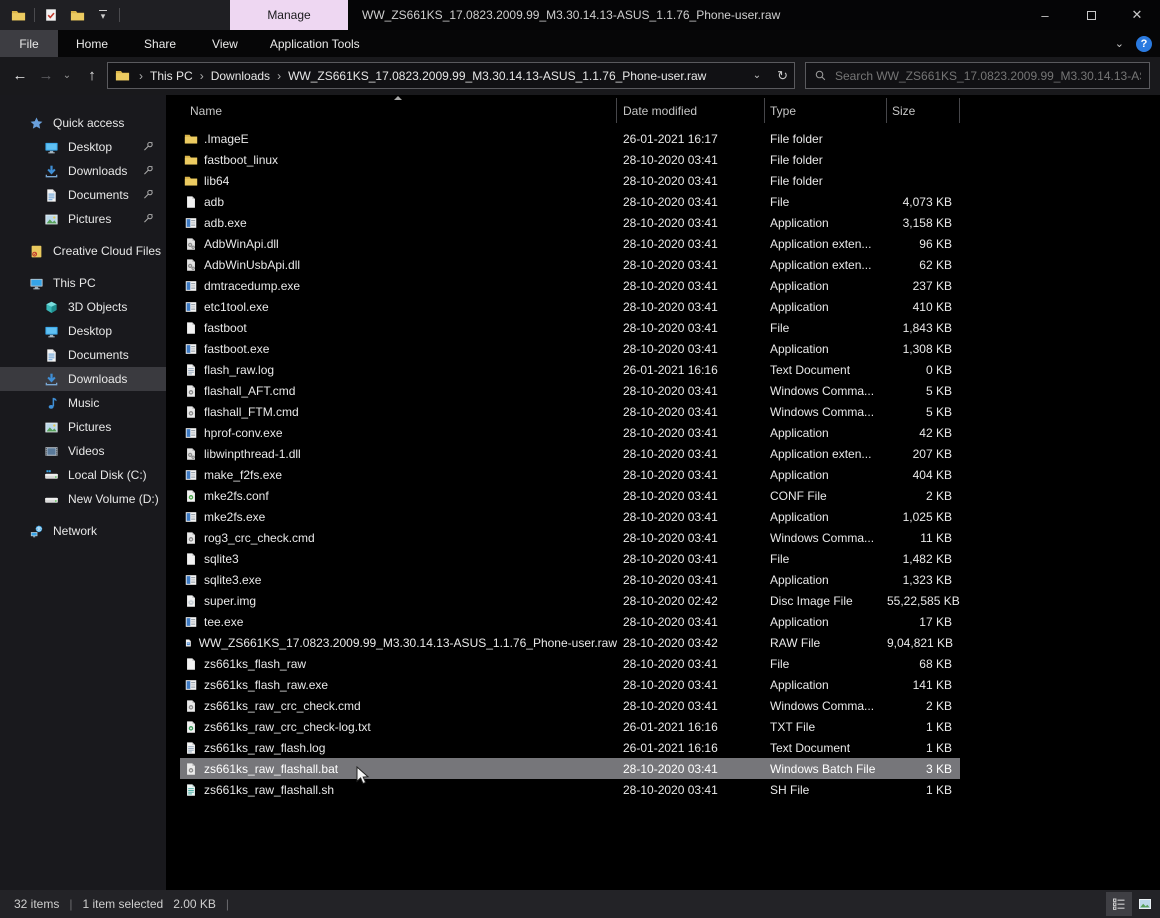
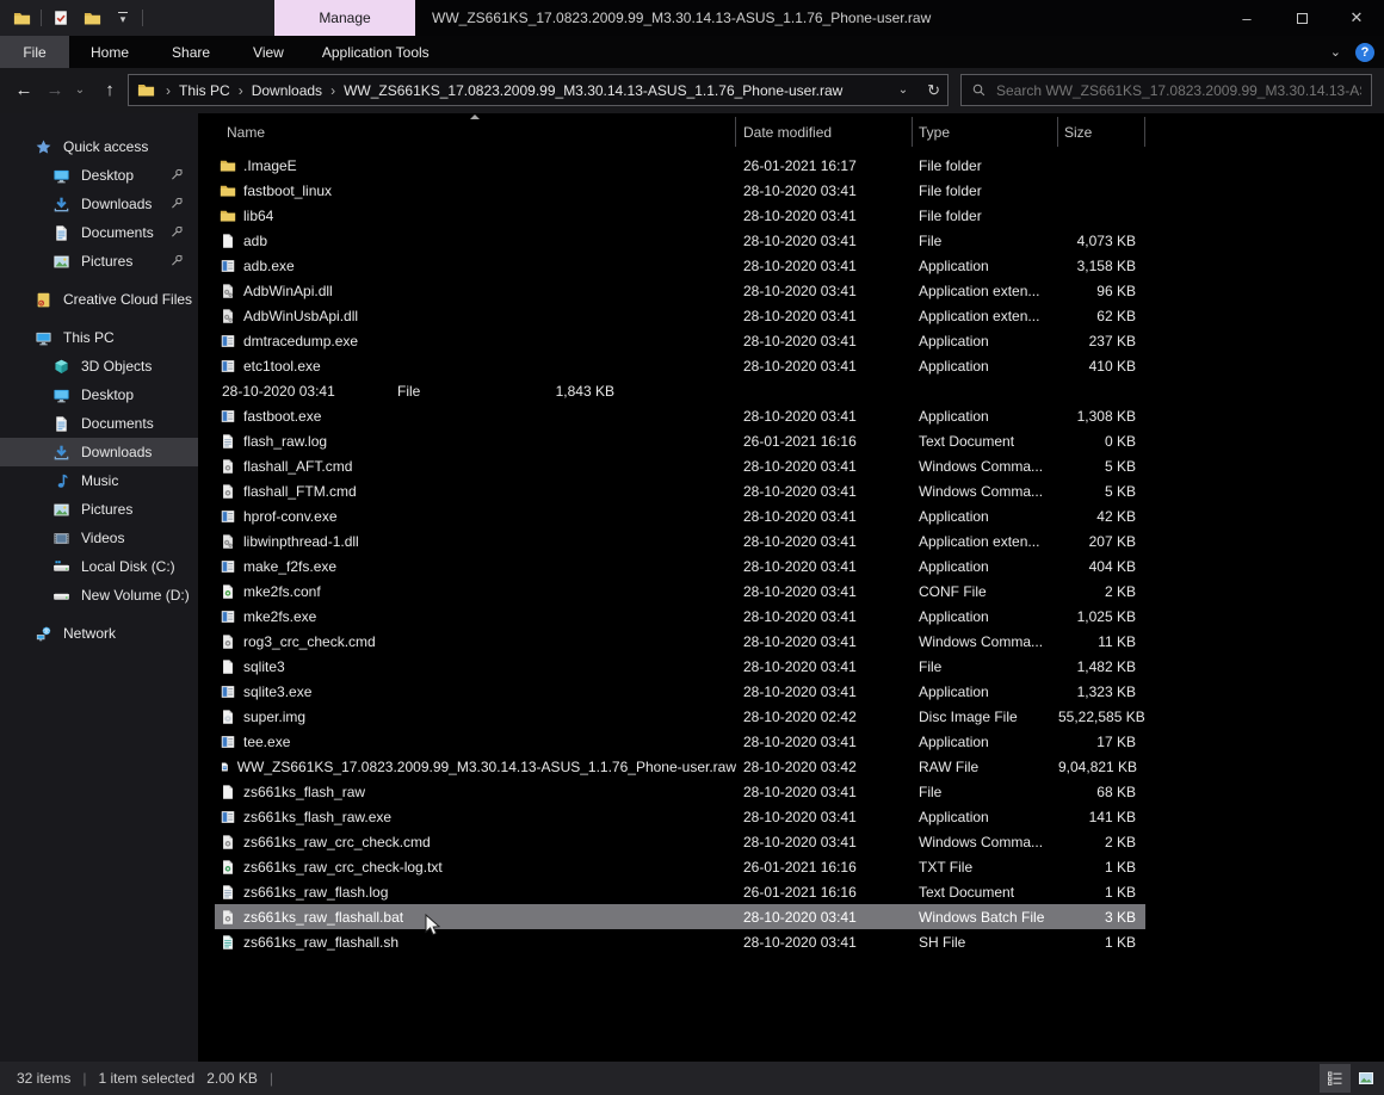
  ▾
  Manage
  WW_ZS661KS_17.0823.2009.99_M3.30.14.13-ASUS_1.1.76_Phone-user.raw
  –
  ✕
  File
  Home
  Share
  View
  Application Tools
  ⌄
  ?
  ←
  →
  ⌄
  ↑
  ›
  This PC
  ›
  Downloads
  ›
  WW_ZS661KS_17.0823.2009.99_M3.30.14.13-ASUS_1.1.76_Phone-user.raw
  ⌄
  ↻
  Search WW_ZS661KS_17.0823.2009.99_M3.30.14.13-A
  Quick access
  Desktop
  Downloads
  Documents
  Pictures
  Creative Cloud Files
  This PC
  3D Objects
  Desktop
  Documents
  Downloads
  Music
  Pictures
  Videos
  Local Disk (C:)
  New Volume (D:)
  Network
  Name
  Date modified
  Type
  Size
  .ImageE
  26-01-2021 16:17
  File folder
  fastboot_linux
  28-10-2020 03:41
  File folder
  lib64
  28-10-2020 03:41
  File folder
  adb
  28-10-2020 03:41
  File
  4,073 KB
  adb.exe
  28-10-2020 03:41
  Application
  3,158 KB
  AdbWinApi.dll
  28-10-2020 03:41
  Application exten...
  96 KB
  AdbWinUsbApi.dll
  28-10-2020 03:41
  Application exten...
  62 KB
  dmtracedump.exe
  28-10-2020 03:41
  Application
  237 KB
  etc1tool.exe
  28-10-2020 03:41
  Application
  410 KB
- fastboot
  28-10-2020 03:41
  File
  1,843 KB
  fastboot.exe
  28-10-2020 03:41
  Application
  1,308 KB
  flash_raw.log
  26-01-2021 16:16
  Text Document
  0 KB
  flashall_AFT.cmd
  28-10-2020 03:41
  Windows Comma...
  5 KB
  flashall_FTM.cmd
  28-10-2020 03:41
  Windows Comma...
  5 KB
  hprof-conv.exe
  28-10-2020 03:41
  Application
  42 KB
  libwinpthread-1.dll
  28-10-2020 03:41
  Application exten...
  207 KB
  make_f2fs.exe
  28-10-2020 03:41
  Application
  404 KB
  mke2fs.conf
  28-10-2020 03:41
  CONF File
  2 KB
  mke2fs.exe
  28-10-2020 03:41
  Application
  1,025 KB
  rog3_crc_check.cmd
  28-10-2020 03:41
  Windows Comma...
  11 KB
  sqlite3
  28-10-2020 03:41
  File
  1,482 KB
  sqlite3.exe
  28-10-2020 03:41
  Application
  1,323 KB
  super.img
  28-10-2020 02:42
  Disc Image File
  55,22,585 KB
  tee.exe
  28-10-2020 03:41
  Application
  17 KB
  WW_ZS661KS_17.0823.2009.99_M3.30.14.13-ASUS_1.1.76_Phone-user.raw
  28-10-2020 03:42
  RAW File
  9,04,821 KB
  zs661ks_flash_raw
  28-10-2020 03:41
  File
  68 KB
  zs661ks_flash_raw.exe
  28-10-2020 03:41
  Application
  141 KB
  zs661ks_raw_crc_check.cmd
  28-10-2020 03:41
  Windows Comma...
  2 KB
  zs661ks_raw_crc_check-log.txt
  26-01-2021 16:16
  TXT File
  1 KB
  zs661ks_raw_flash.log
  26-01-2021 16:16
  Text Document
  1 KB
  zs661ks_raw_flashall.bat
  28-10-2020 03:41
  Windows Batch File
  3 KB
  zs661ks_raw_flashall.sh
  28-10-2020 03:41
  SH File
  1 KB
  32 items
  |
  1 item selected
  2.00 KB
  |
